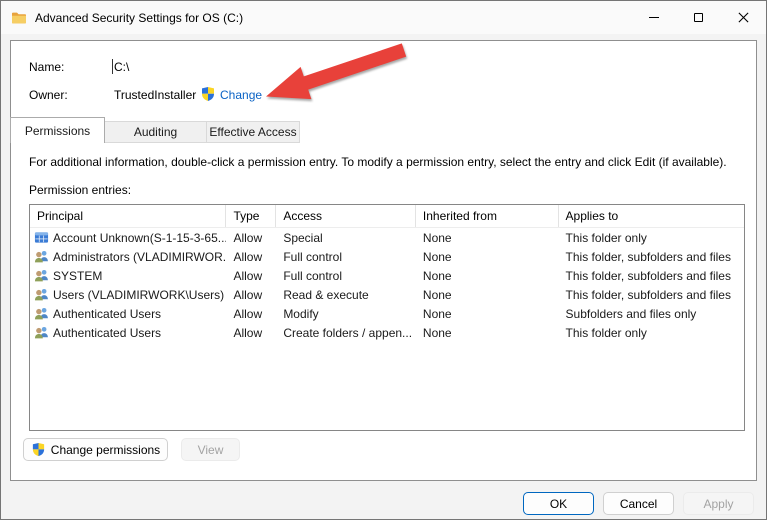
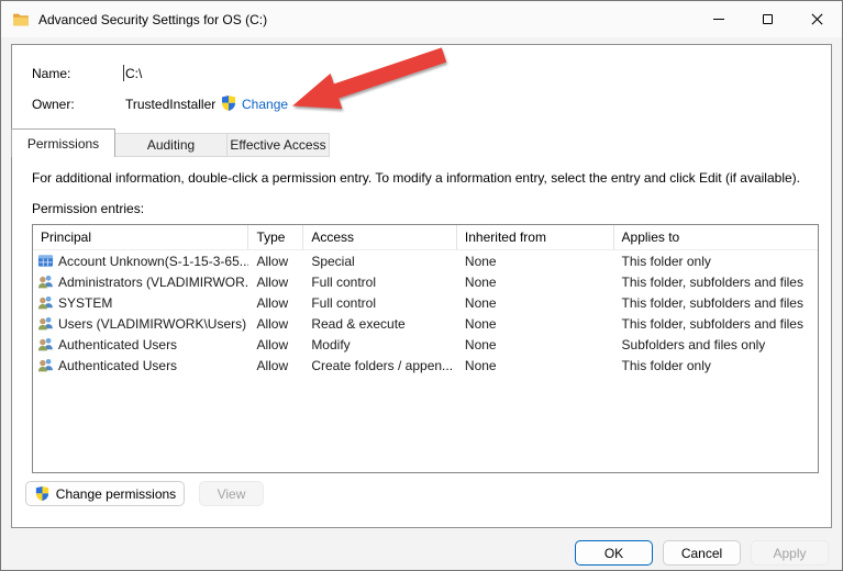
  Advanced Security Settings for OS (C:)
  Name:
  C:\
  Owner:
  TrustedInstaller
  Change
  Permissions
  Auditing
  Effective Access
- For additional information, double-click a permission entry. To modify a permission entry, select the entry and click Edit (if available).
+ For additional information, double-click a permission entry. To modify a information entry, select the entry and click Edit (if available).
  Permission entries:
  Principal
  Type
  Access
  Inherited from
  Applies to
  Account Unknown(S-1-15-3-65...
  Allow
  Special
  None
  This folder only
  Administrators (VLADIMIRWOR.
  Allow
  Full control
  None
  This folder, subfolders and files
  SYSTEM
  Allow
  Full control
  None
  This folder, subfolders and files
  Users (VLADIMIRWORK\Users)
  Allow
  Read & execute
  None
  This folder, subfolders and files
  Authenticated Users
  Allow
  Modify
  None
  Subfolders and files only
  Authenticated Users
  Allow
  Create folders / appen...
  None
  This folder only
  Change permissions
  View
  OK
  Cancel
  Apply
